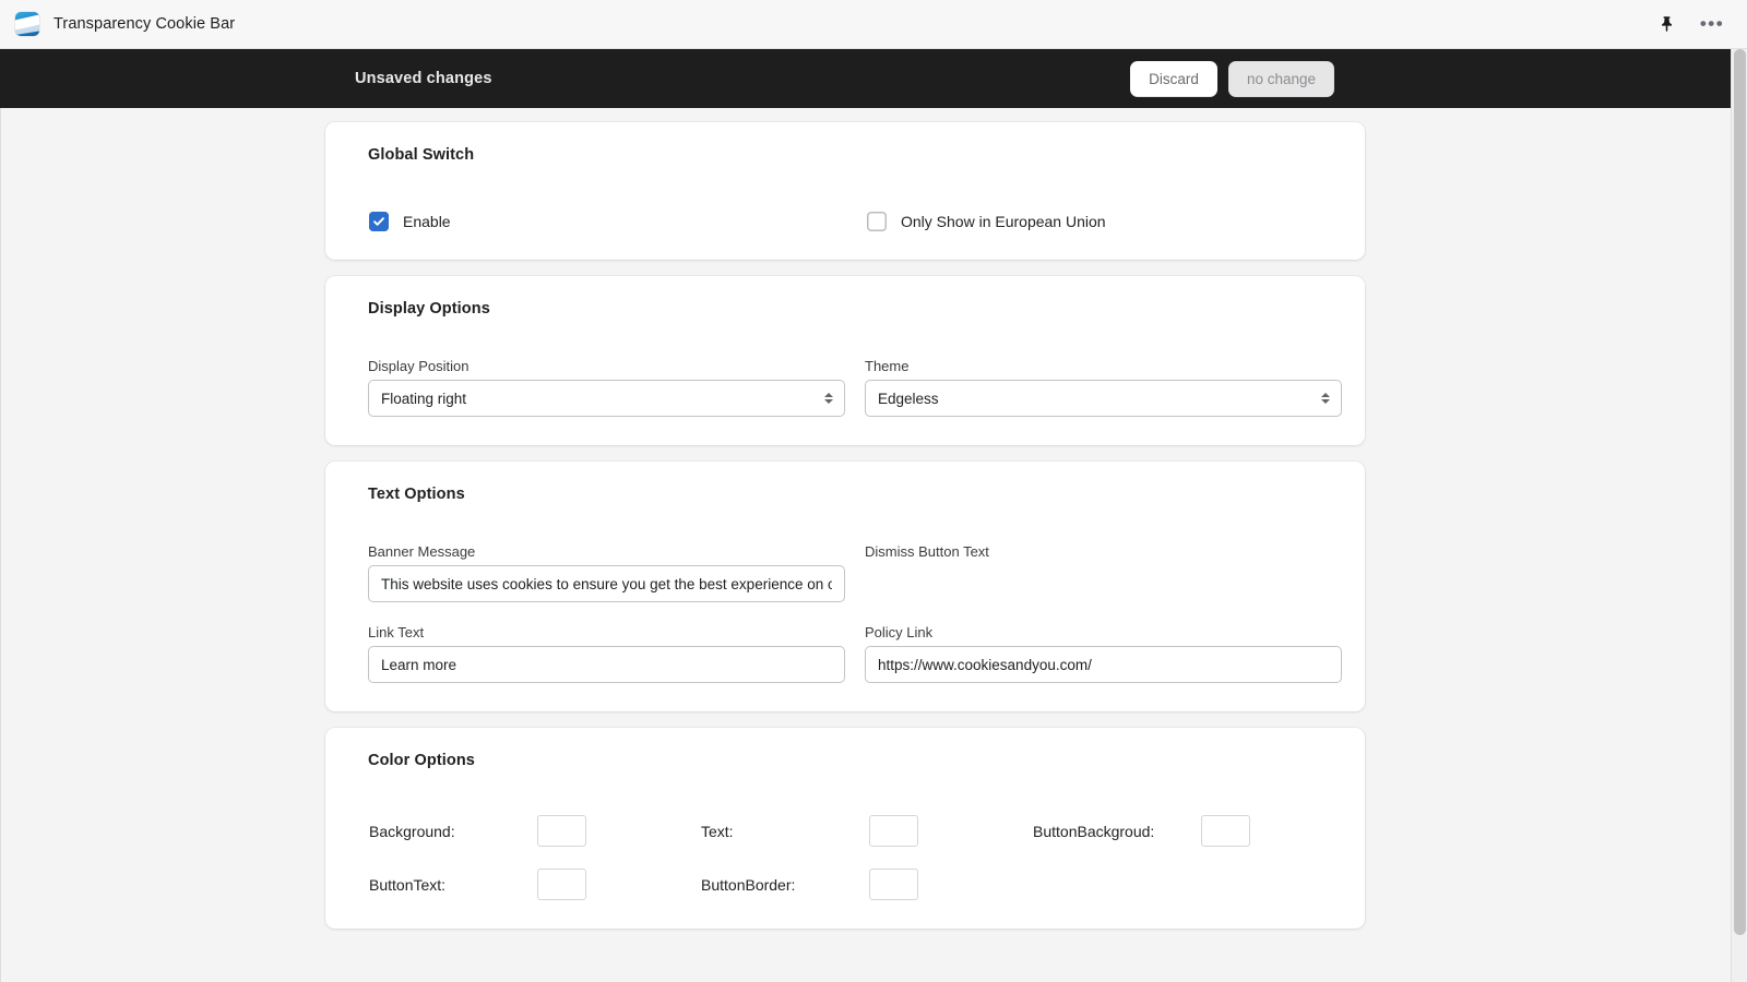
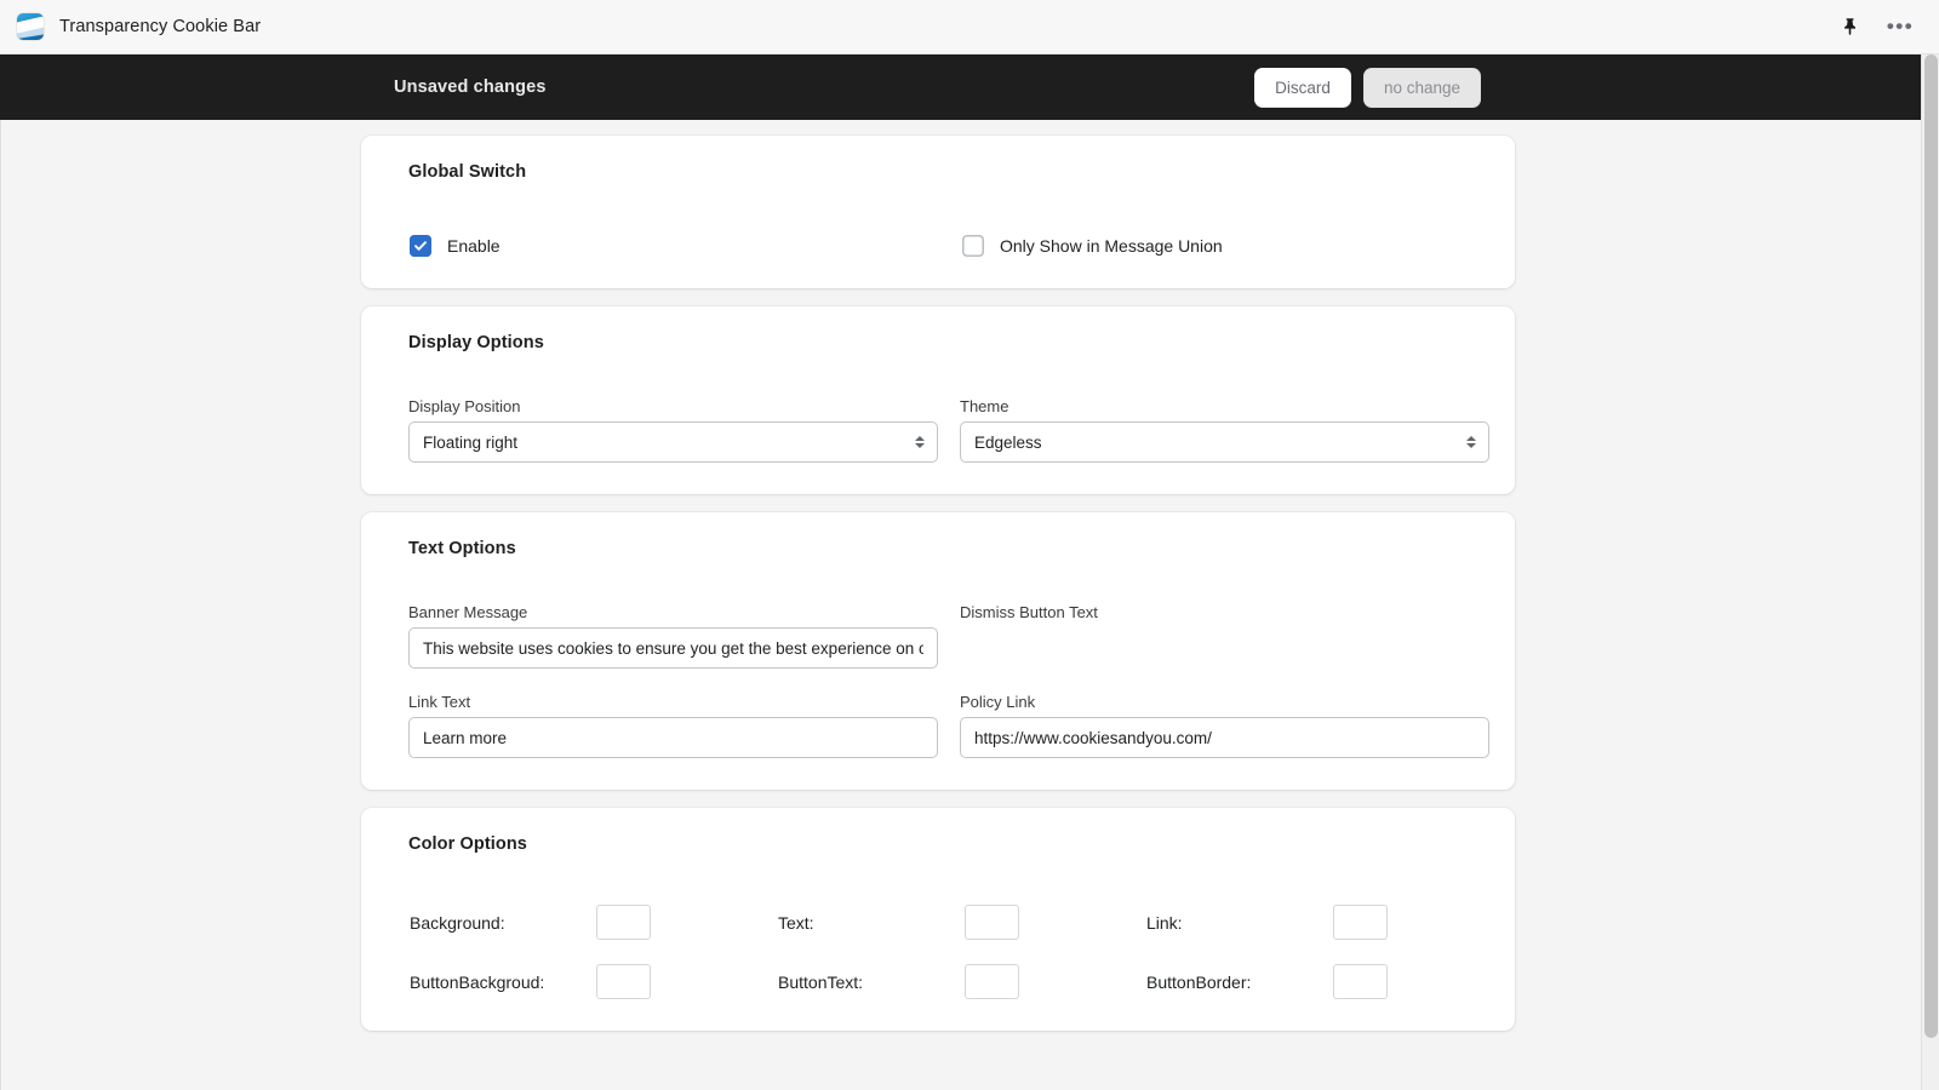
  Transparency Cookie Bar
  •••
  Unsaved changes
  Discard
  no change
  Global Switch
  Enable
- Only Show in European Union
+ Only Show in Message Union
  Display Options
  Display Position
  Floating right
  Theme
  Edgeless
  Text Options
  Banner Message
  This website uses cookies to ensure you get the best experience on o
  Dismiss Button Text
  Link Text
  Learn more
  Policy Link
  https://www.cookiesandyou.com/
  Color Options
  Background:
  Text:
+ Link:
  ButtonBackgroud:
  ButtonText:
  ButtonBorder:
